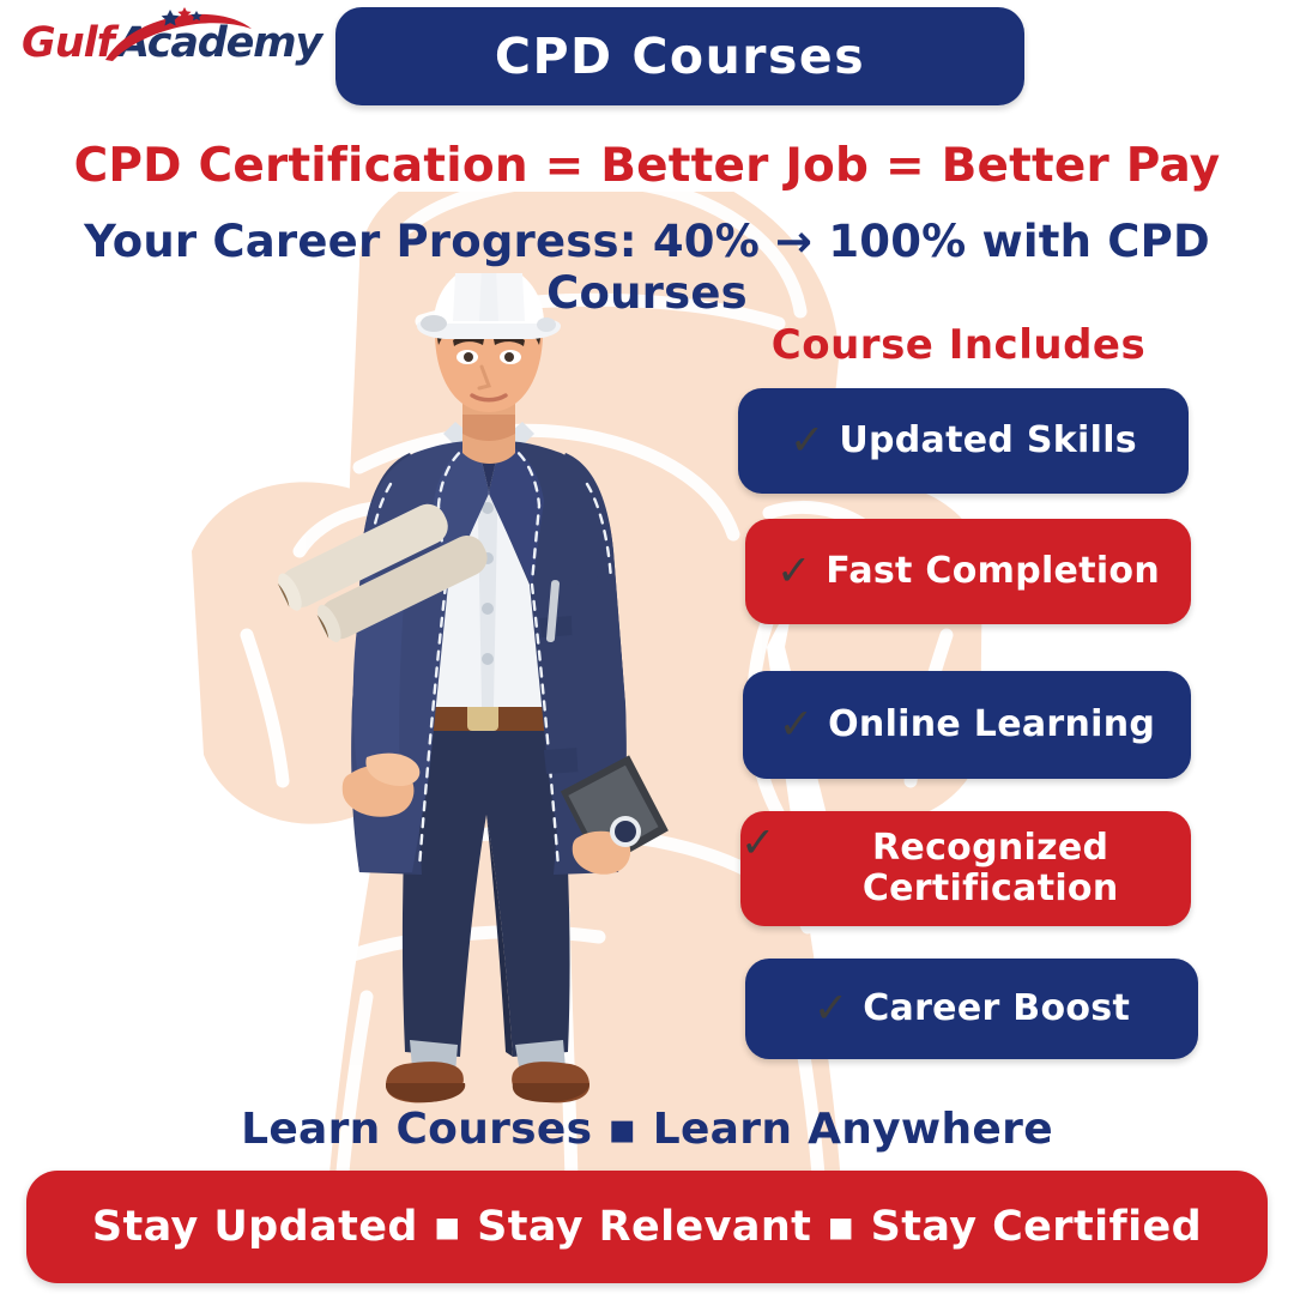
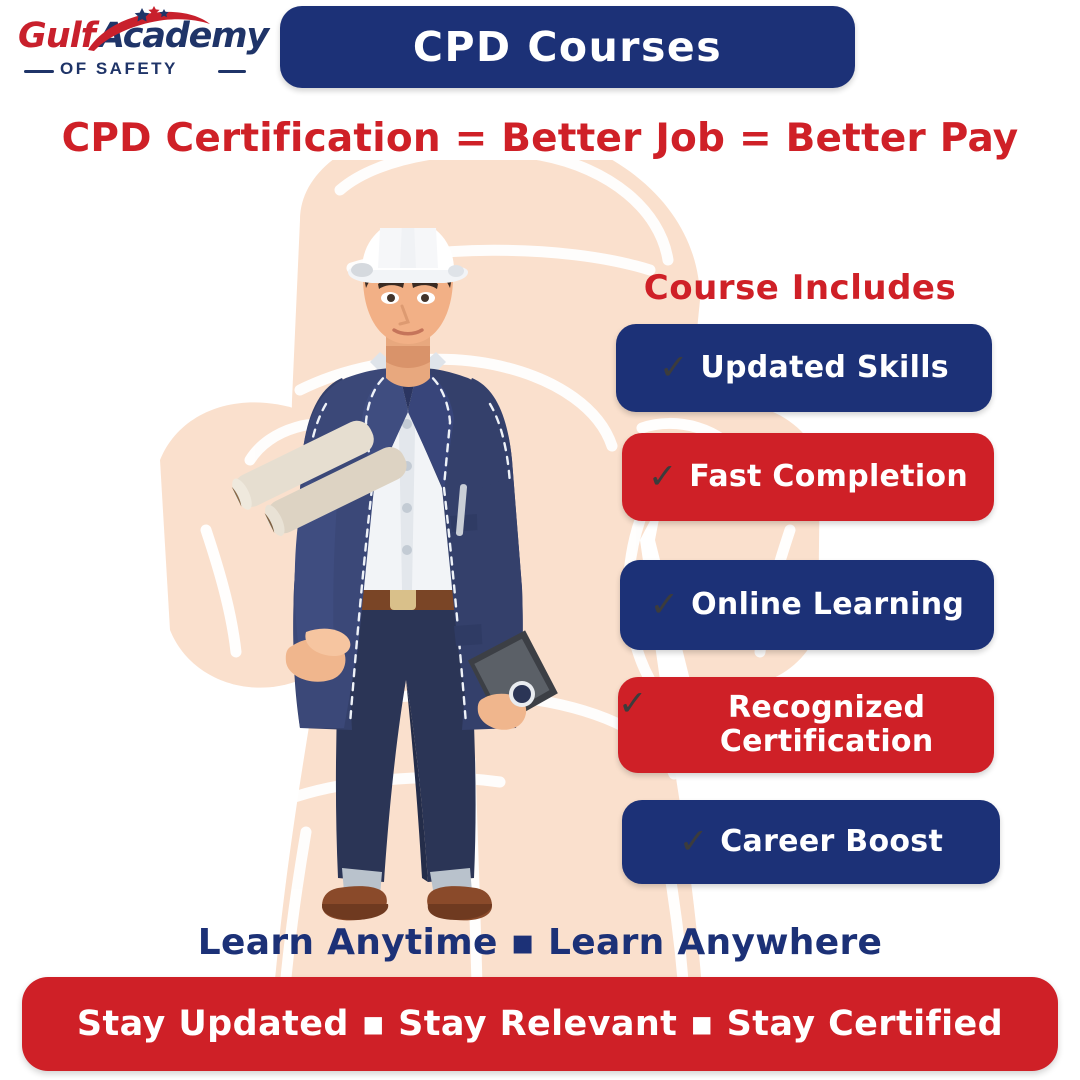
  Gulf
  cademy
+ OF SAFETY
  CPD Courses
  CPD Certification = Better Job = Better Pay
- Your Career Progress: 40% → 100% with CPD Courses
  Course Includes
  ✓
  Updated Skills
  ✓
  Fast Completion
  ✓
  Online Learning
  ✓
  Recognized Certification
  ✓
  Career Boost
- Learn Courses ▪ Learn Anywhere
+ Learn Anytime ▪ Learn Anywhere
  Stay Updated ▪ Stay Relevant ▪ Stay Certified
